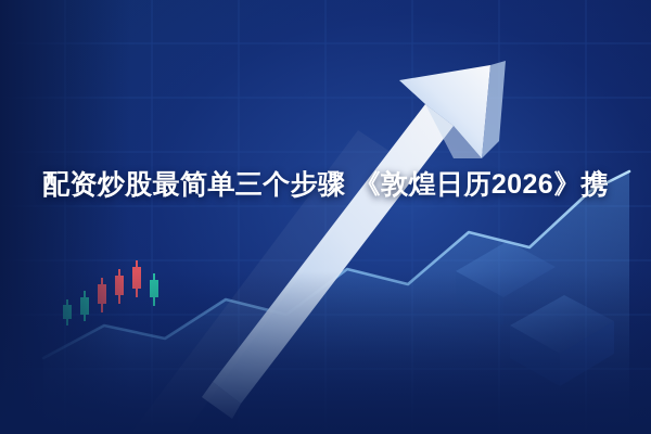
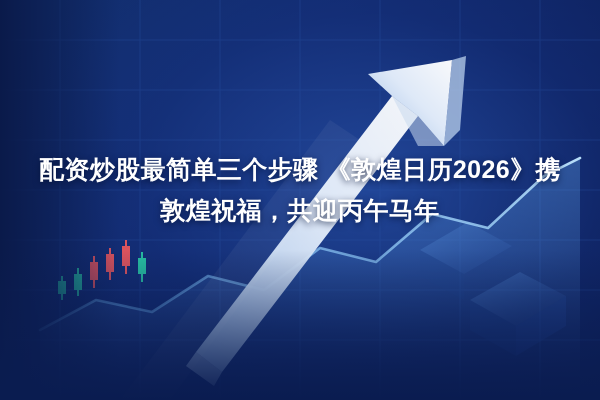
  配资炒股最简单三个步骤 《敦煌日历2026》携
+ 敦煌祝福，共迎丙午马年
